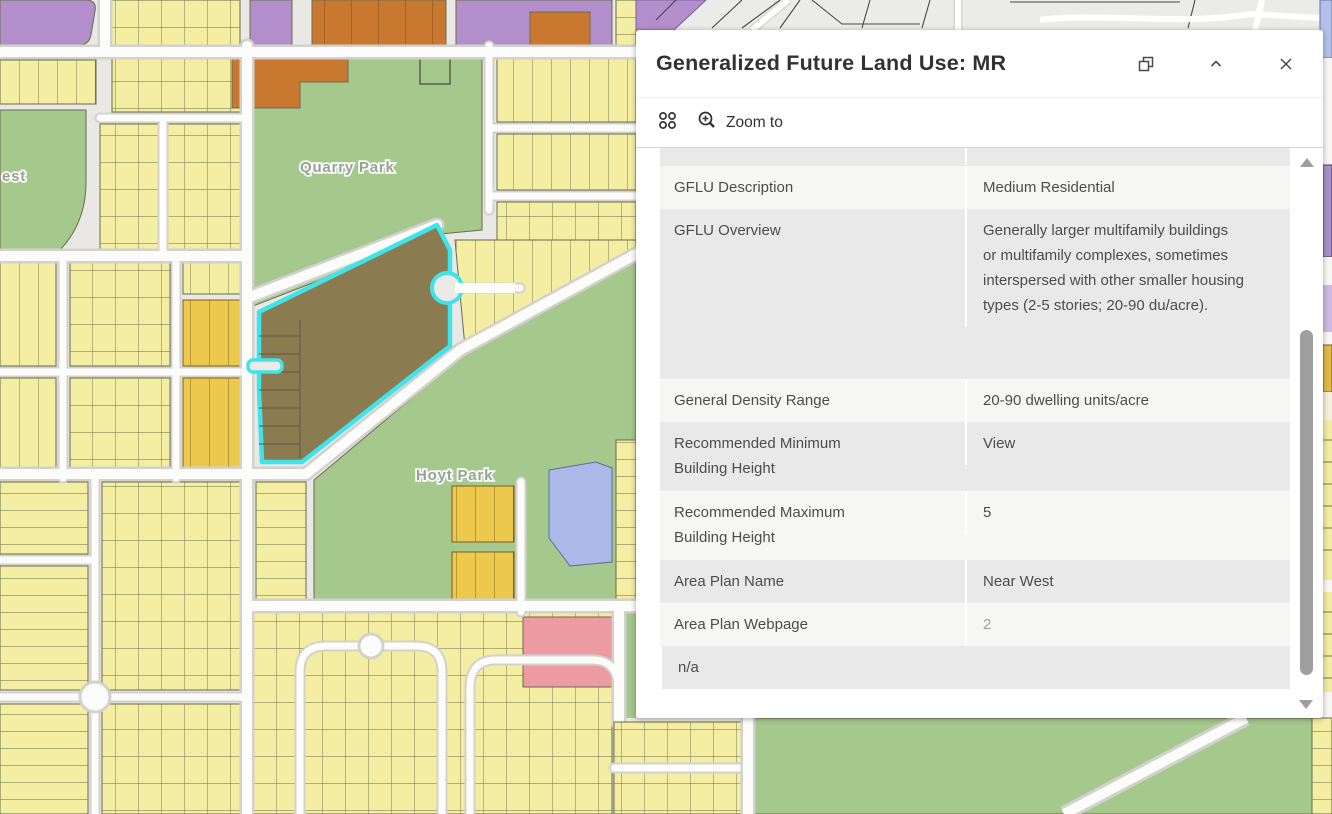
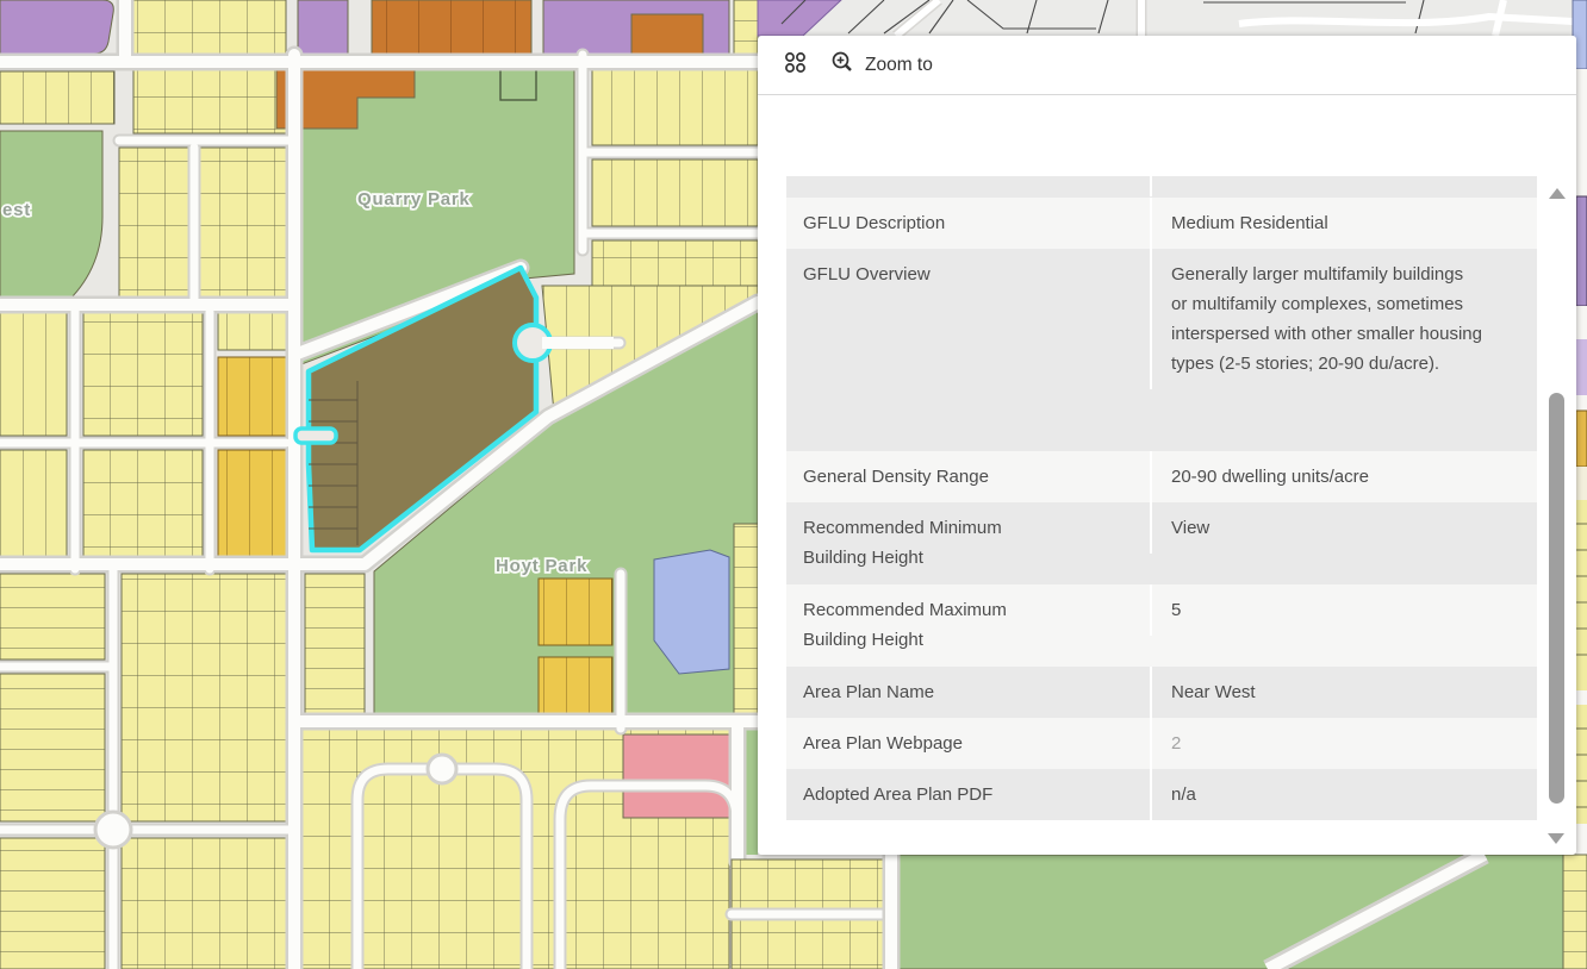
  Quarry Park
  Hoyt Park
  est
- Generalized Future Land Use: MR
  Zoom to
  GFLU Description
  Medium Residential
  GFLU Overview
  Generally larger multifamily buildings or multifamily complexes, sometimes interspersed with other smaller housing types (2-5 stories; 20-90 du/acre).
  General Density Range
  20-90 dwelling units/acre
  Recommended Minimum Building Height
  View
  Recommended Maximum Building Height
  5
  Area Plan Name
  Near West
  Area Plan Webpage
  2
+ Adopted Area Plan PDF
  n/a
